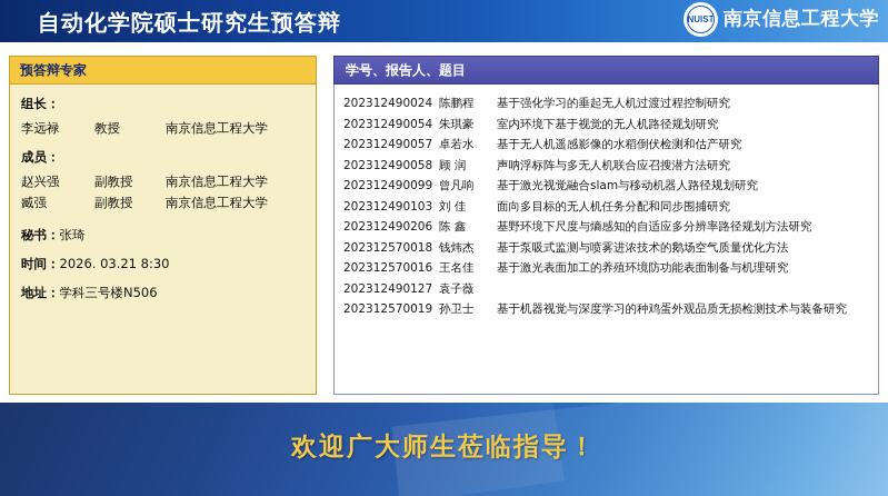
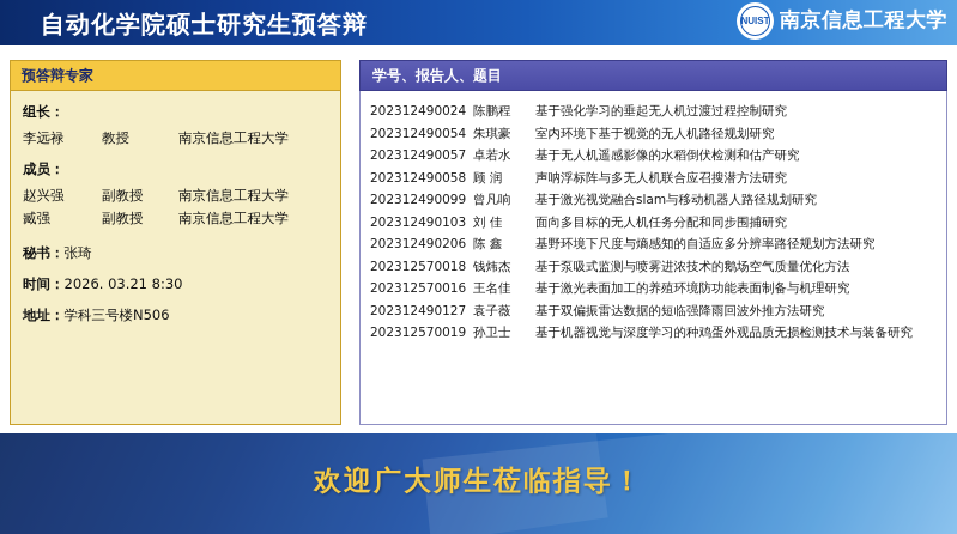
  自动化学院硕士研究生预答辩
  NUIST
  南京信息工程大学
  预答辩专家
  组长：
  李远禄
  教授
  南京信息工程大学
  成员：
  赵兴强
  副教授
  南京信息工程大学
  臧强
  副教授
  南京信息工程大学
  秘书：张琦
  时间：2026. 03.21 8:30
  地址：学科三号楼N506
  学号、报告人、题目
  202312490024
  陈鹏程
  基于强化学习的垂起无人机过渡过程控制研究
  202312490054
  朱琪豪
  室内环境下基于视觉的无人机路径规划研究
  202312490057
  卓若水
  基于无人机遥感影像的水稻倒伏检测和估产研究
  202312490058
  顾 润
  声呐浮标阵与多无人机联合应召搜潜方法研究
  202312490099
  曾凡响
  基于激光视觉融合slam与移动机器人路径规划研究
  202312490103
  刘 佳
  面向多目标的无人机任务分配和同步围捕研究
  202312490206
  陈 鑫
  基野环境下尺度与熵感知的自适应多分辨率路径规划方法研究
  202312570018
  钱炜杰
  基于泵吸式监测与喷雾进浓技术的鹅场空气质量优化方法
  202312570016
  王名佳
  基于激光表面加工的养殖环境防功能表面制备与机理研究
  202312490127
  袁子薇
+ 基于双偏振雷达数据的短临强降雨回波外推方法研究
  202312570019
  孙卫士
  基于机器视觉与深度学习的种鸡蛋外观品质无损检测技术与装备研究
  欢迎广大师生莅临指导！
